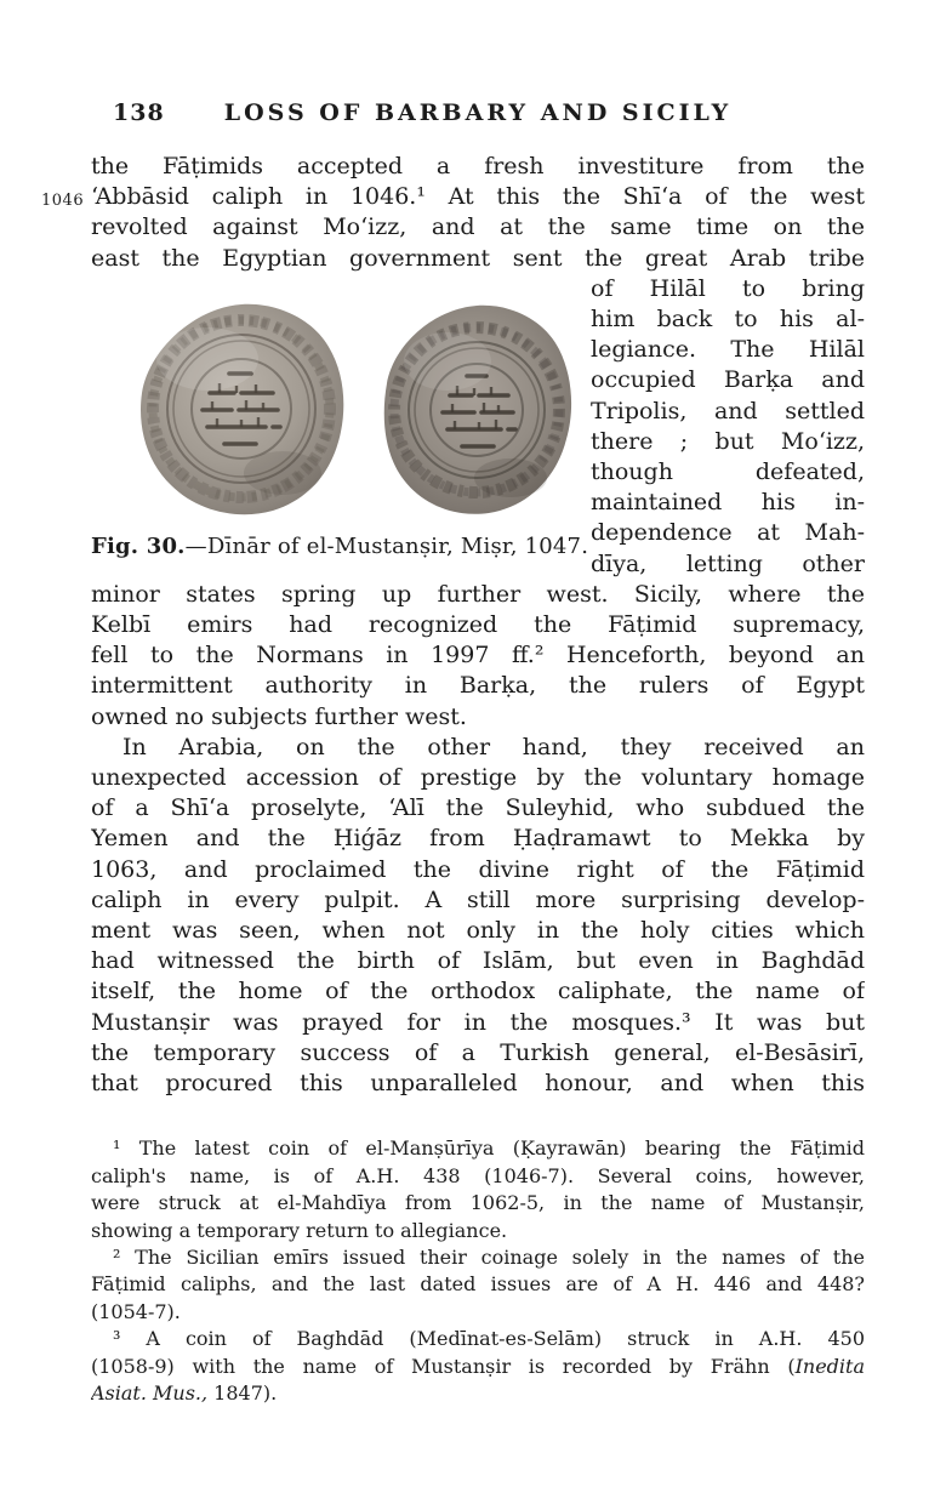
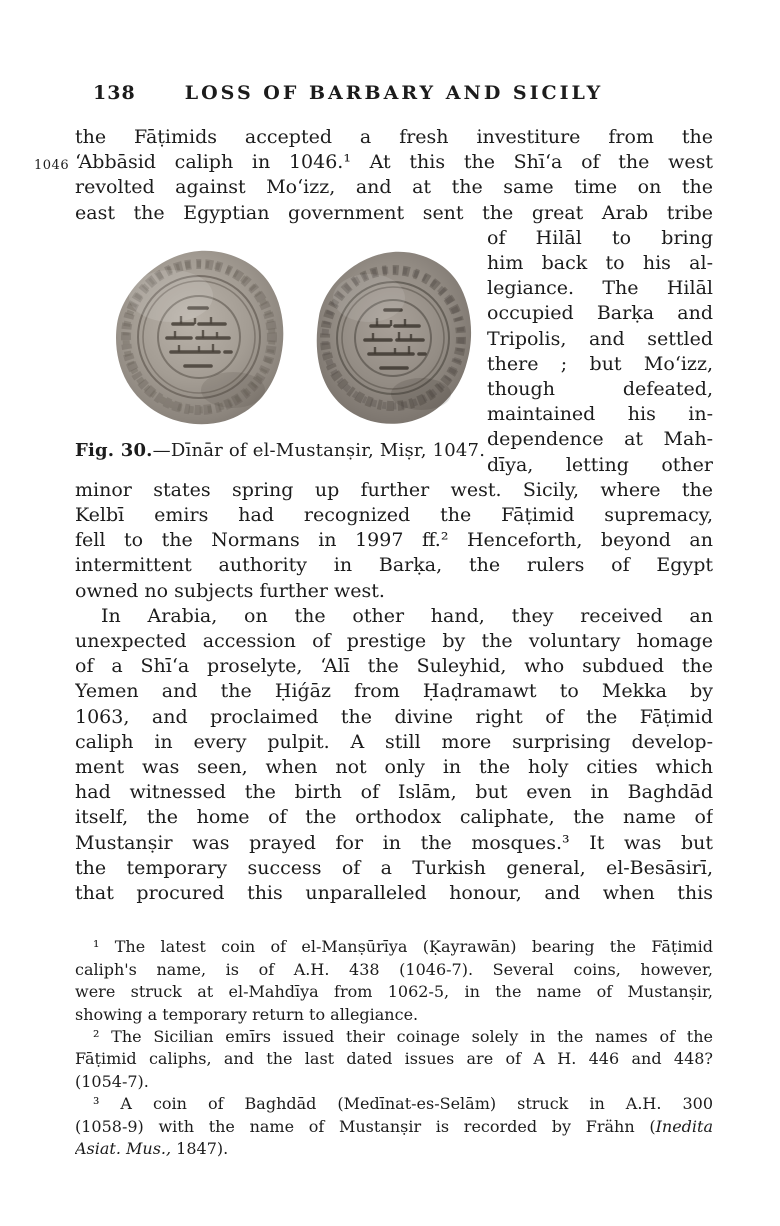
  1046
  138
  LOSS OF BARBARY AND SICILY
  the Fāṭimids accepted a fresh investiture from the
  ‘Abbāsid caliph in 1046.¹ At this the Shī‘a of the west
  revolted against Mo‘izz, and at the same time on the
  east the Egyptian government sent the great Arab tribe
  Fig. 30.—Dīnār of el-Mustanṣir, Miṣr, 1047.
  of Hilāl to bring
  him back to his al-
  legiance. The Hilāl
  occupied Barḳa and
  Tripolis, and settled
  there ; but Mo‘izz,
  though defeated,
  maintained his in-
  dependence at Mah-
  dīya, letting other
  minor states spring up further west. Sicily, where the
  Kelbī emirs had recognized the Fāṭimid supremacy,
  fell to the Normans in 1997 ff.² Henceforth, beyond an
  intermittent authority in Barḳa, the rulers of Egypt
  owned no subjects further west.
  In Arabia, on the other hand, they received an
  unexpected accession of prestige by the voluntary homage
  of a Shī‘a proselyte, ‘Alī the Suleyhid, who subdued the
  Yemen and the Ḥiǵāz from Ḥaḍramawt to Mekka by
  1063, and proclaimed the divine right of the Fāṭimid
  caliph in every pulpit. A still more surprising develop-
  ment was seen, when not only in the holy cities which
  had witnessed the birth of Islām, but even in Baghdād
  itself, the home of the orthodox caliphate, the name of
  Mustanṣir was prayed for in the mosques.³ It was but
  the temporary success of a Turkish general, el-Besāsirī,
  that procured this unparalleled honour, and when this
  ¹ The latest coin of el-Manṣūrīya (Ḳayrawān) bearing the Fāṭimid
  caliph's name, is of A.H. 438 (1046-7). Several coins, however,
  were struck at el-Mahdīya from 1062-5, in the name of Mustanṣir,
  showing a temporary return to allegiance.
  ² The Sicilian emīrs issued their coinage solely in the names of the
  Fāṭimid caliphs, and the last dated issues are of A H. 446 and 448?
  (1054-7).
- ³ A coin of Baghdād (Medīnat-es-Selām) struck in A.H. 450
+ ³ A coin of Baghdād (Medīnat-es-Selām) struck in A.H. 300
  (1058-9) with the name of Mustanṣir is recorded by Frähn (Inedita
  Asiat. Mus., 1847).
